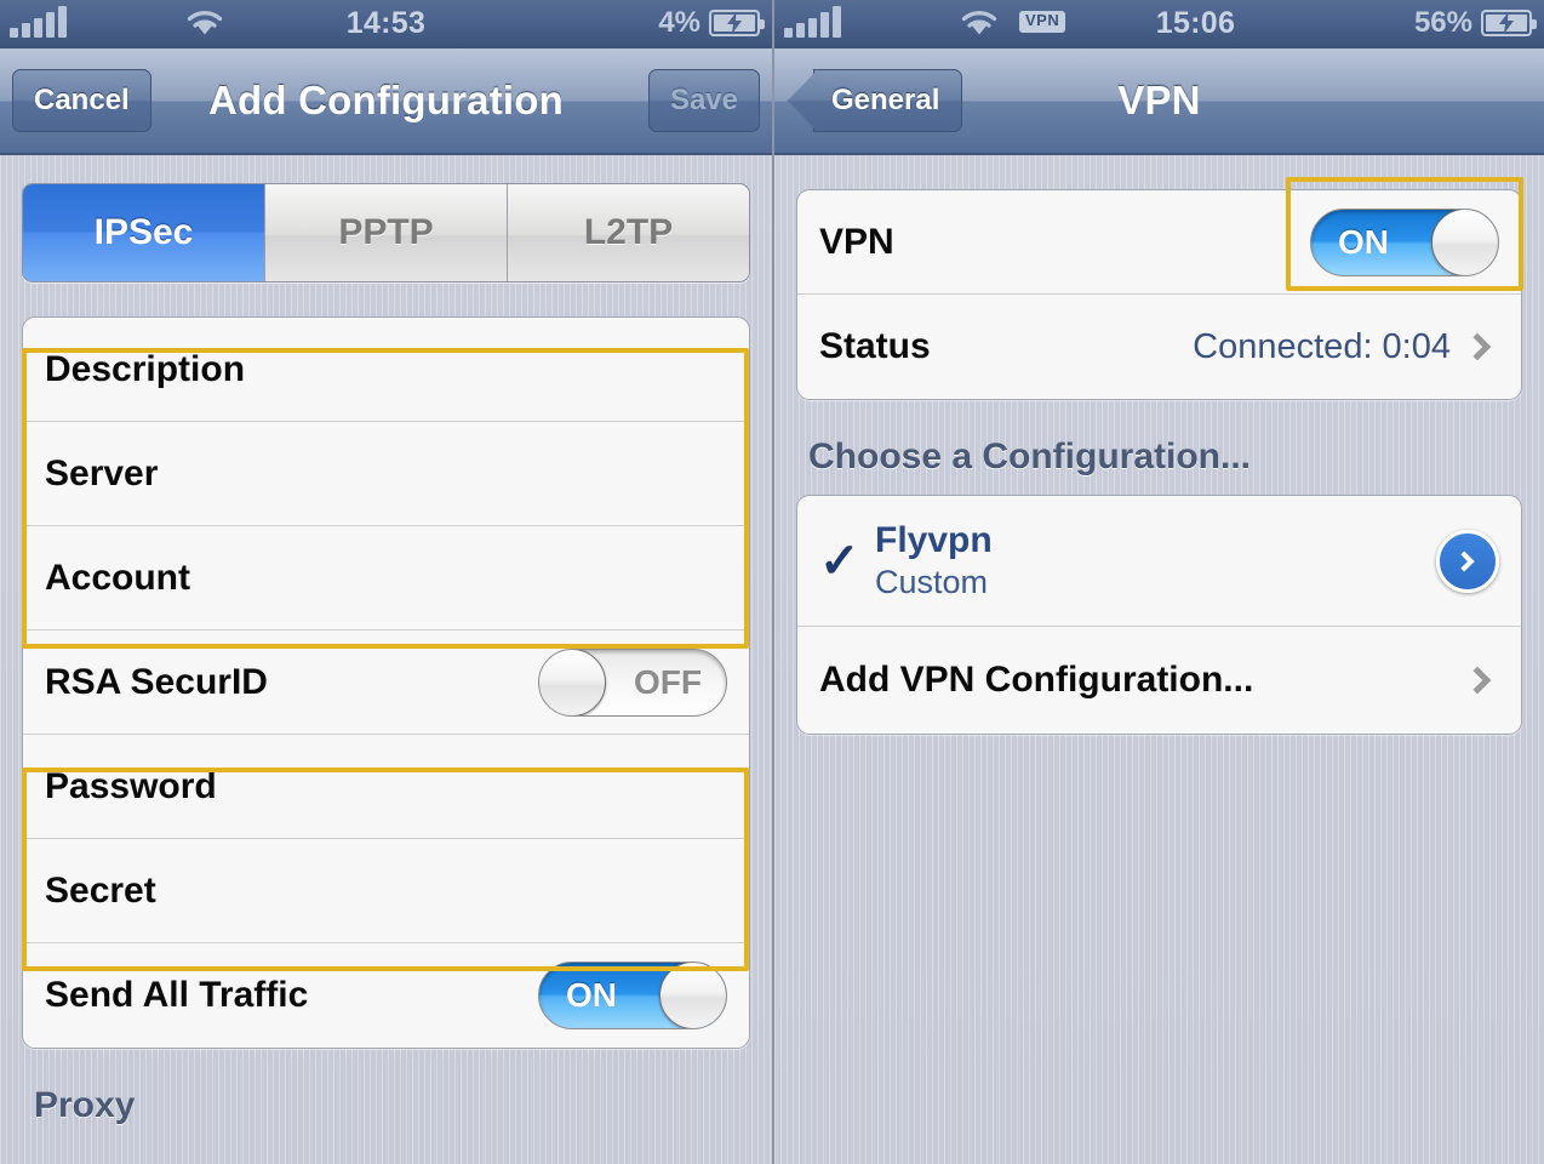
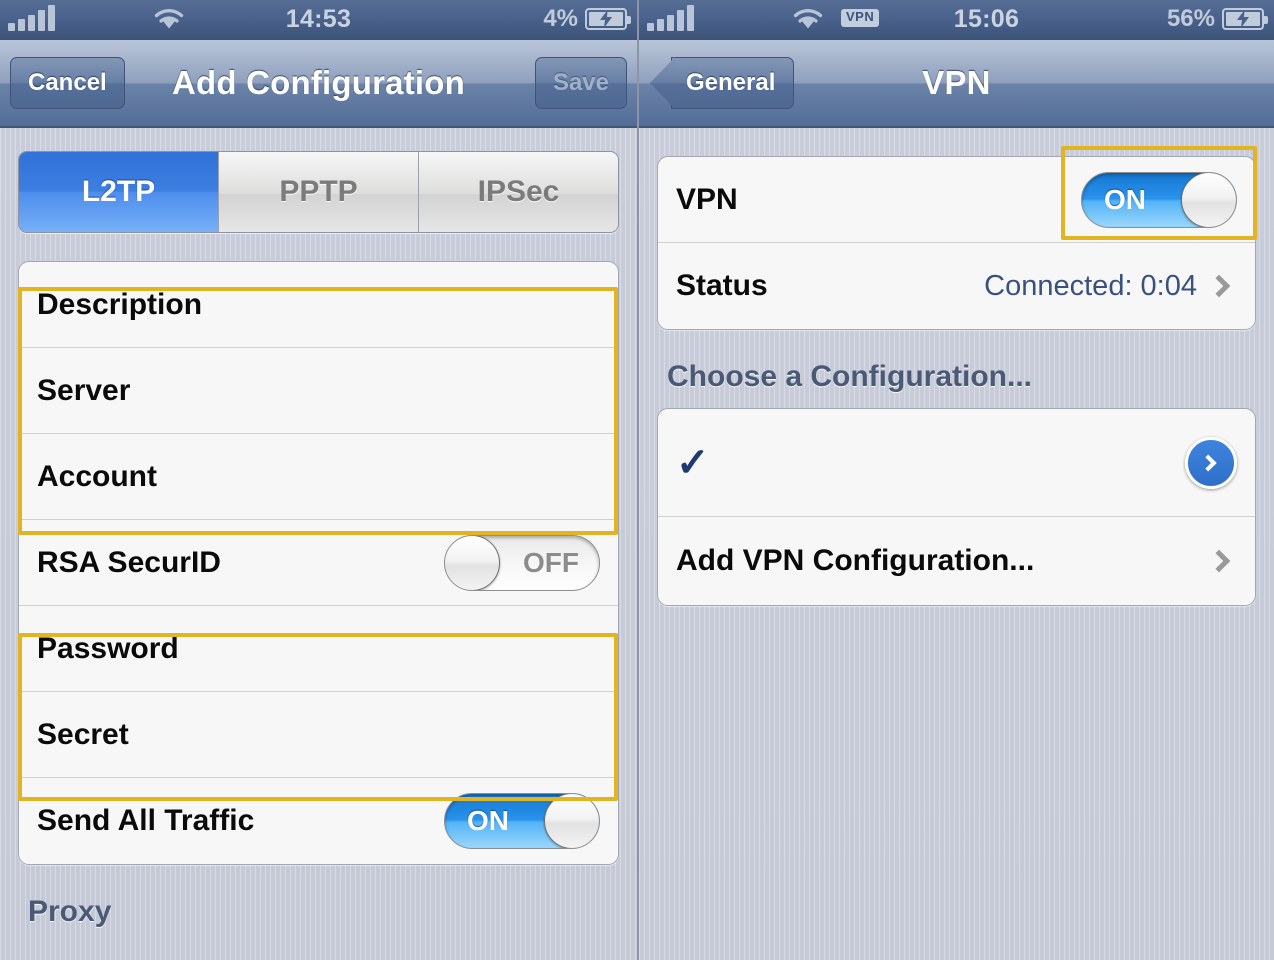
  14:53
  4%
  Cancel
  Add Configuration
  Save
- IPSec
+ L2TP
  PPTP
- L2TP
+ IPSec
  Description
  Server
  Account
  RSA SecurID
  OFF
  Password
  Secret
  Send All Traffic
  ON
  Proxy
  VPN
  15:06
  56%
  General
  VPN
  VPN
  ON
  Status
  Connected: 0:04
  Choose a Configuration...
  ✓
- Flyvpn
- Custom
  Add VPN Configuration...
